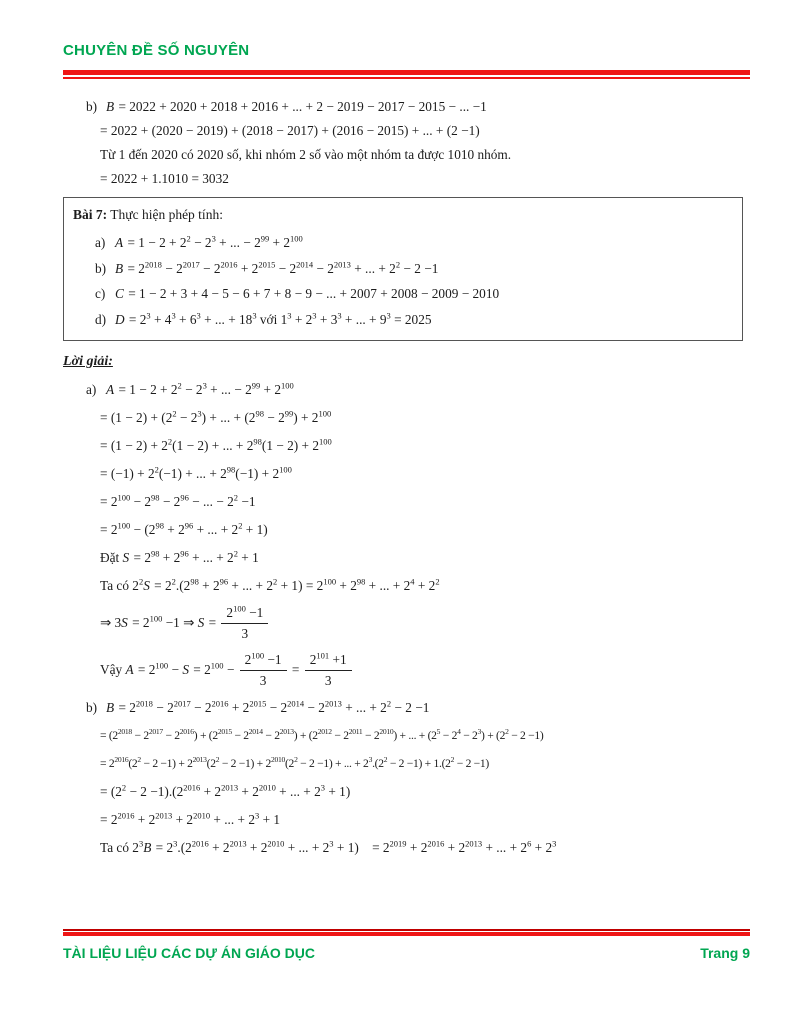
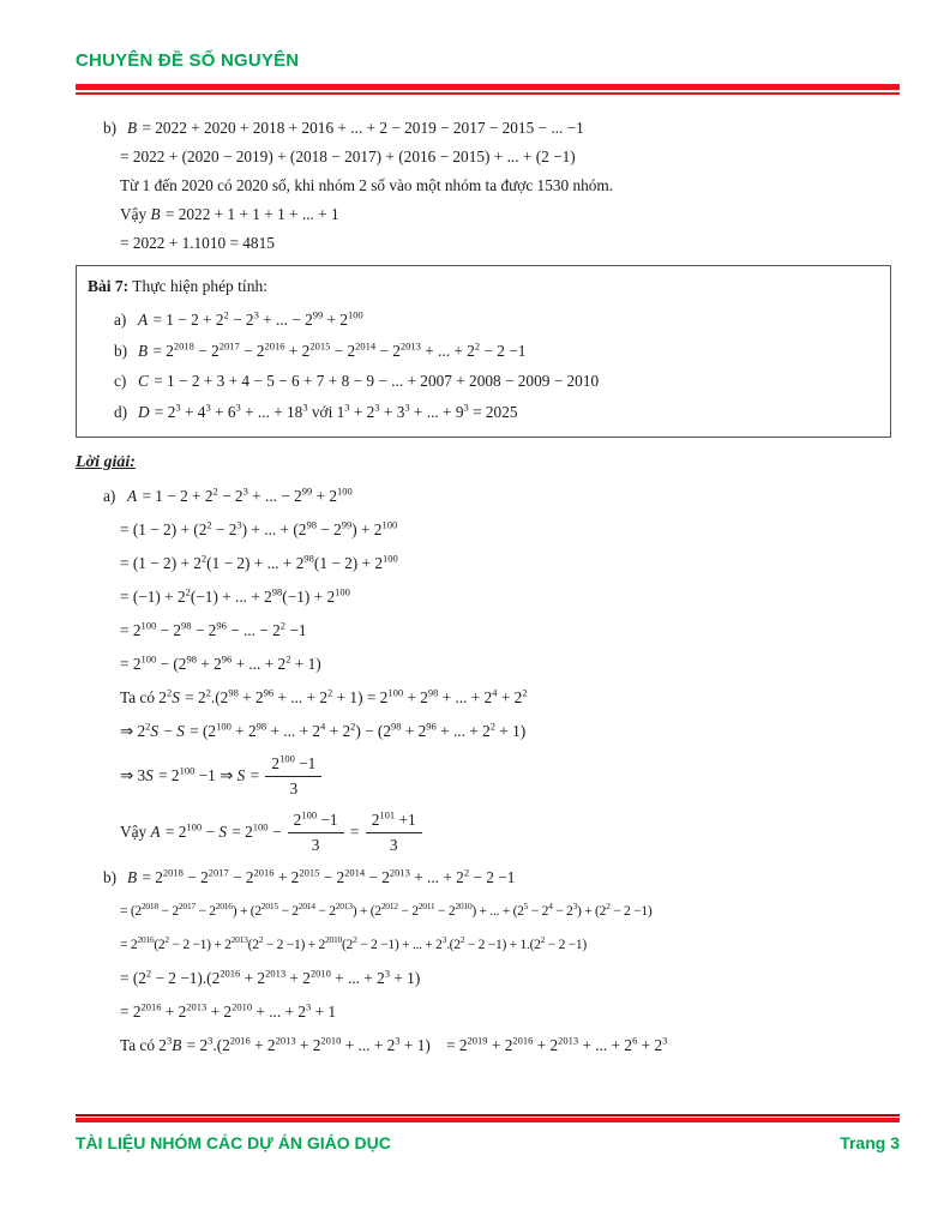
  CHUYÊN ĐỀ SỐ NGUYÊN
  b) B = 2022 + 2020 + 2018 + 2016 + ... + 2 − 2019 − 2017 − 2015 − ... −1
  = 2022 + (2020 − 2019) + (2018 − 2017) + (2016 − 2015) + ... + (2 −1)
- Từ 1 đến 2020 có 2020 số, khi nhóm 2 số vào một nhóm ta được 1010 nhóm.
+ Từ 1 đến 2020 có 2020 số, khi nhóm 2 số vào một nhóm ta được 1530 nhóm.
+ Vậy B = 2022 + 1 + 1 + 1 + ... + 1
- = 2022 + 1.1010 = 3032
+ = 2022 + 1.1010 = 4815
  Bài 7: Thực hiện phép tính:
  a) A = 1 − 2 + 22 − 23 + ... − 299 + 2100
  b) B = 22018 − 22017 − 22016 + 22015 − 22014 − 22013 + ... + 22 − 2 −1
  c) C = 1 − 2 + 3 + 4 − 5 − 6 + 7 + 8 − 9 − ... + 2007 + 2008 − 2009 − 2010
  d) D = 23 + 43 + 63 + ... + 183 với 13 + 23 + 33 + ... + 93 = 2025
  Lời giải:
  a) A = 1 − 2 + 22 − 23 + ... − 299 + 2100
  = (1 − 2) + (22 − 23) + ... + (298 − 299) + 2100
  = (1 − 2) + 22(1 − 2) + ... + 298(1 − 2) + 2100
  = (−1) + 22(−1) + ... + 298(−1) + 2100
  = 2100 − 298 − 296 − ... − 22 −1
  = 2100 − (298 + 296 + ... + 22 + 1)
- Đặt S = 298 + 296 + ... + 22 + 1
  Ta có 22S = 22.(298 + 296 + ... + 22 + 1) = 2100 + 298 + ... + 24 + 22
+ ⇒ 22S − S = (2100 + 298 + ... + 24 + 22) − (298 + 296 + ... + 22 + 1)
  ⇒ 3S = 2100 −1 ⇒ S =
  2100 −1
  3
  Vậy A = 2100 − S = 2100 −
  2100 −1
  3
  =
  2101 +1
  3
  b) B = 22018 − 22017 − 22016 + 22015 − 22014 − 22013 + ... + 22 − 2 −1
  = (22018 − 22017 − 22016) + (22015 − 22014 − 22013) + (22012 − 22011 − 22010) + ... + (25 − 24 − 23) + (22 − 2 −1)
  = 22016(22 − 2 −1) + 22013(22 − 2 −1) + 22010(22 − 2 −1) + ... + 23.(22 − 2 −1) + 1.(22 − 2 −1)
  = (22 − 2 −1).(22016 + 22013 + 22010 + ... + 23 + 1)
  = 22016 + 22013 + 22010 + ... + 23 + 1
  Ta có 23B = 23.(22016 + 22013 + 22010 + ... + 23 + 1) = 22019 + 22016 + 22013 + ... + 26 + 23
- TÀI LIỆU LIỆU CÁC DỰ ÁN GIÁO DỤC
+ TÀI LIỆU NHÓM CÁC DỰ ÁN GIÁO DỤC
- Trang 9
+ Trang 3
